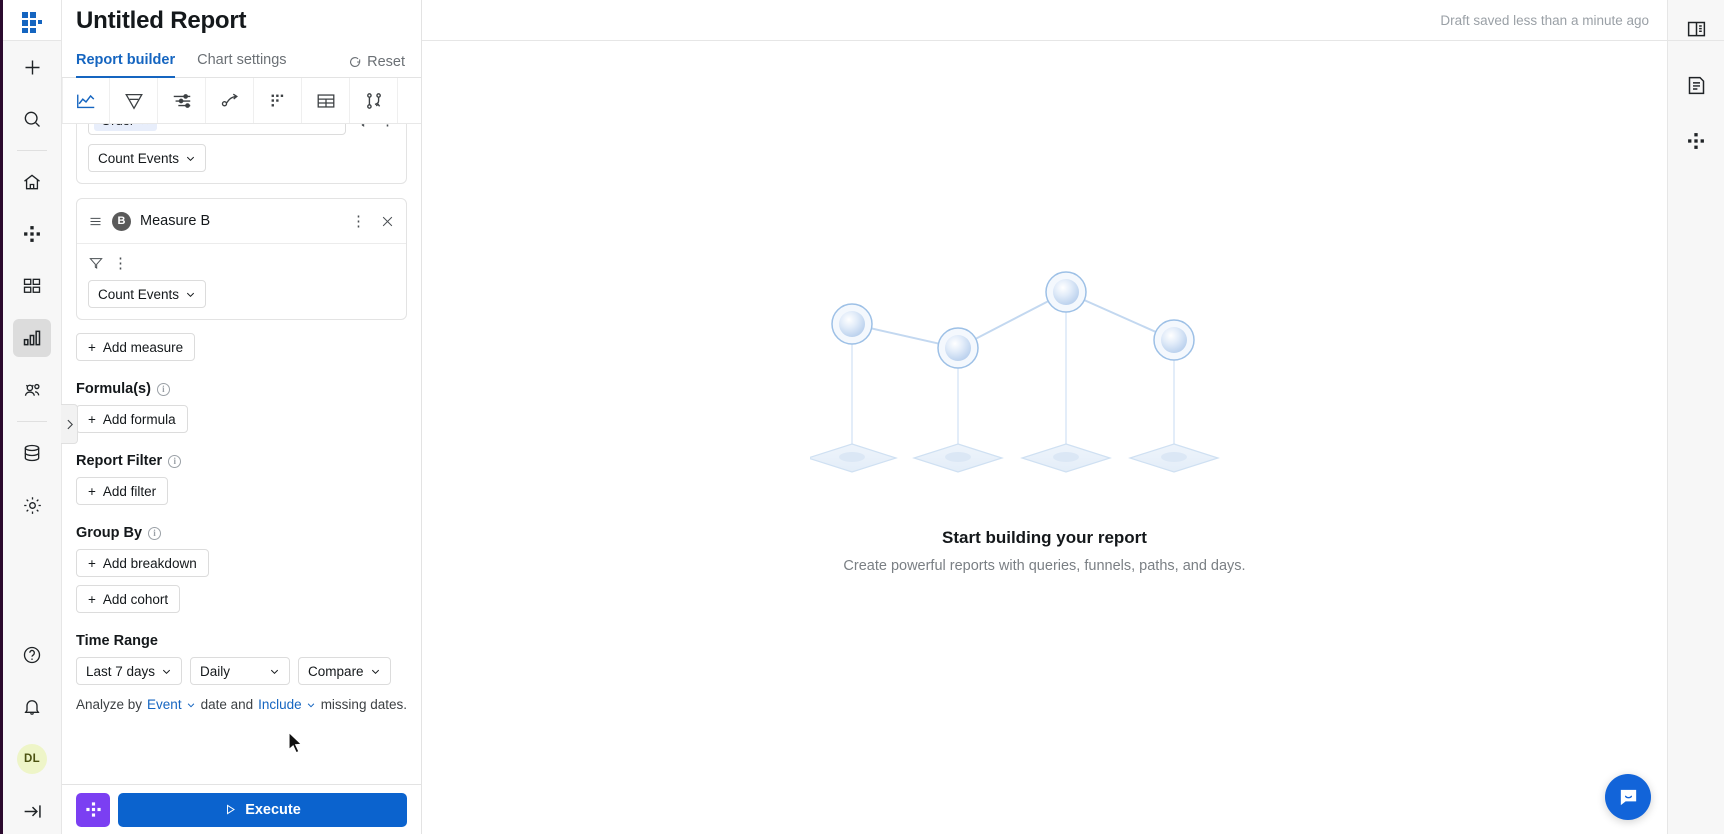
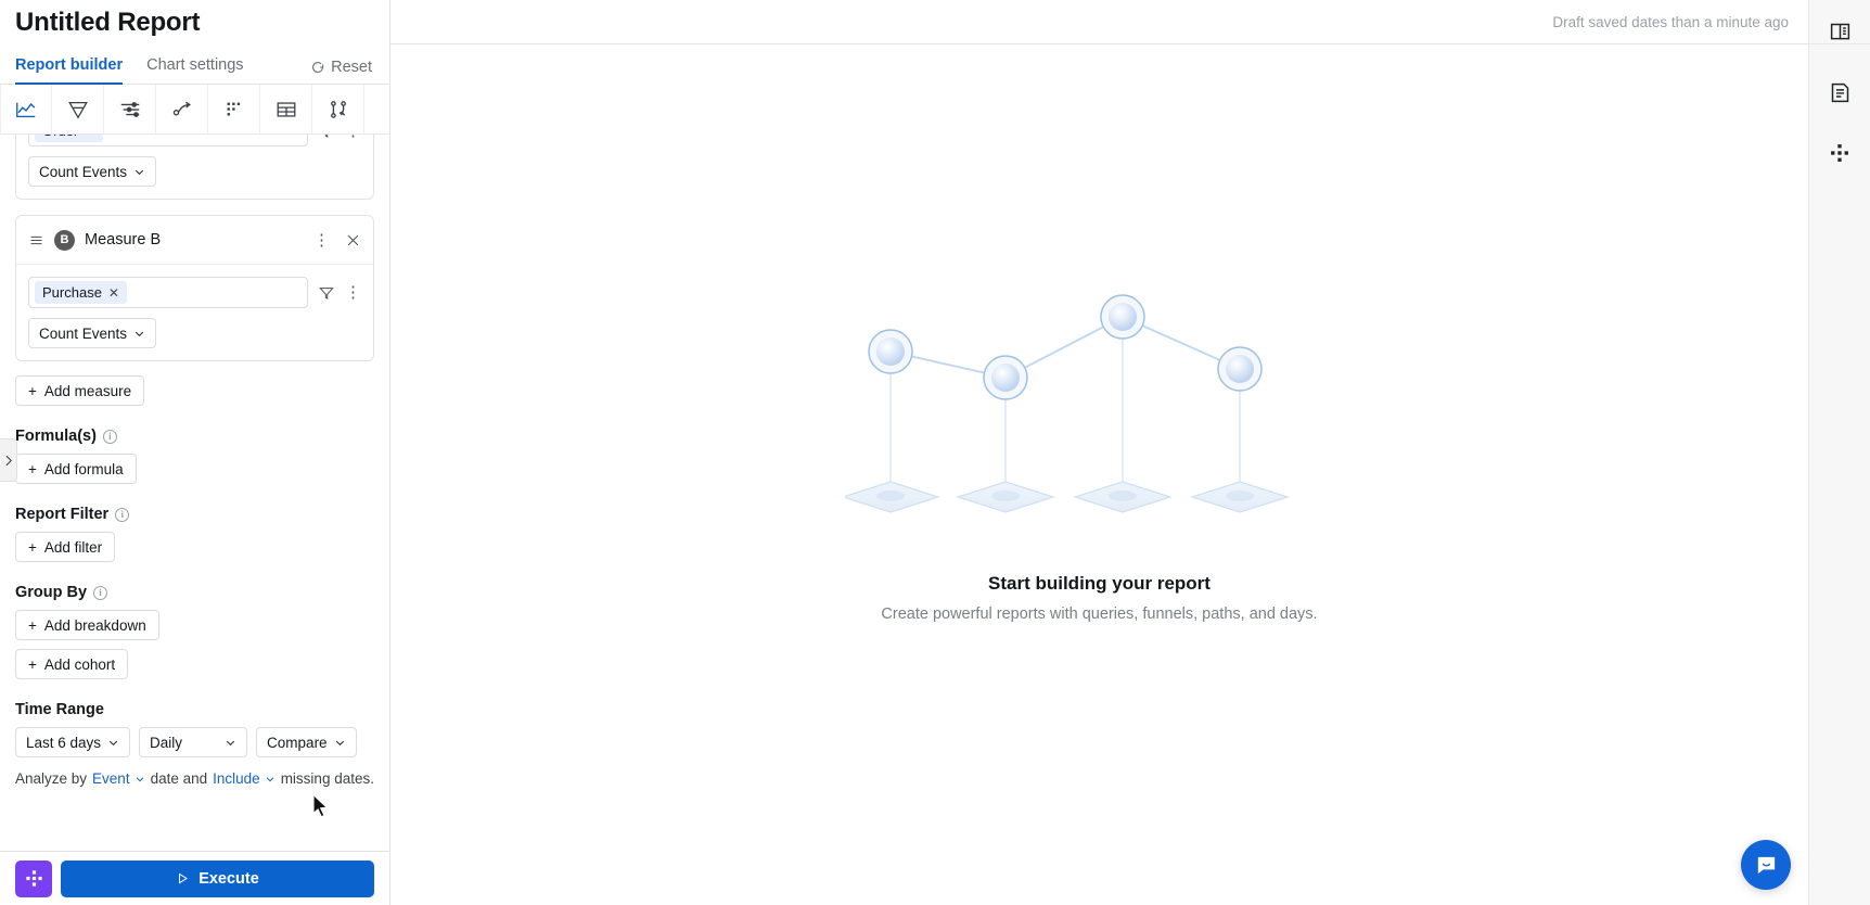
- DL
  Untitled Report
  Report builder
  Chart settings
  Reset
  Count Events
  B
  Measure B
  ⋮
+ Purchase
+ ✕
  ⋮
  Count Events
  +
  Add measure
  Formula(s)
  i
  +
  Add formula
  Report Filter
  i
  +
  Add filter
  Group By
  i
  +
  Add breakdown
  +
  Add cohort
  Time Range
- Last 7 days
+ Last 6 days
  Daily
  Compare
  Analyze by
  Event
  date and
  Include
  missing dates.
  Execute
- Draft saved less than a minute ago
+ Draft saved dates than a minute ago
  Start building your report
  Create powerful reports with queries, funnels, paths, and days.
